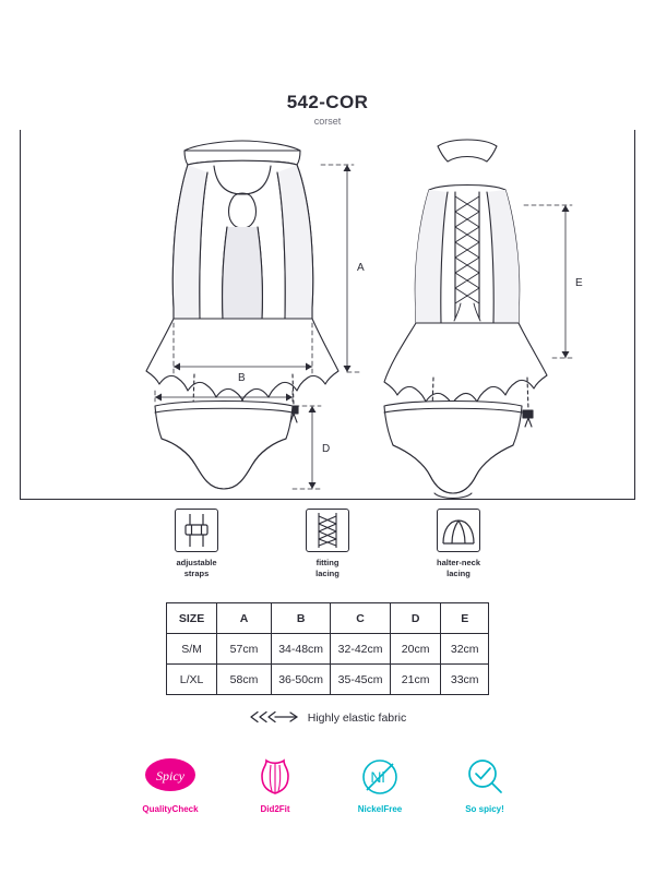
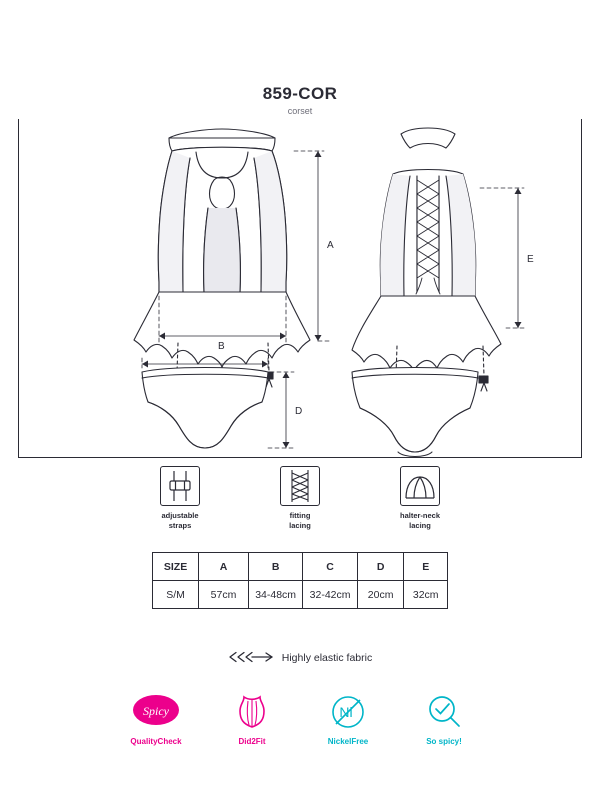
- 542-COR
+ 859-COR
  corset
  A
  B
  E
  D
  adjustable
  straps
  fitting
  lacing
  halter-neck
  lacing
  SIZE	A	B	C	D	E
  S/M	57cm	34-48cm	32-42cm	20cm	32cm
- L/XL	58cm	36-50cm	35-45cm	21cm	33cm
  Highly elastic fabric
  Spicy
  QualityCheck
  Did2Fit
  Ni
  NickelFree
  So spicy!
